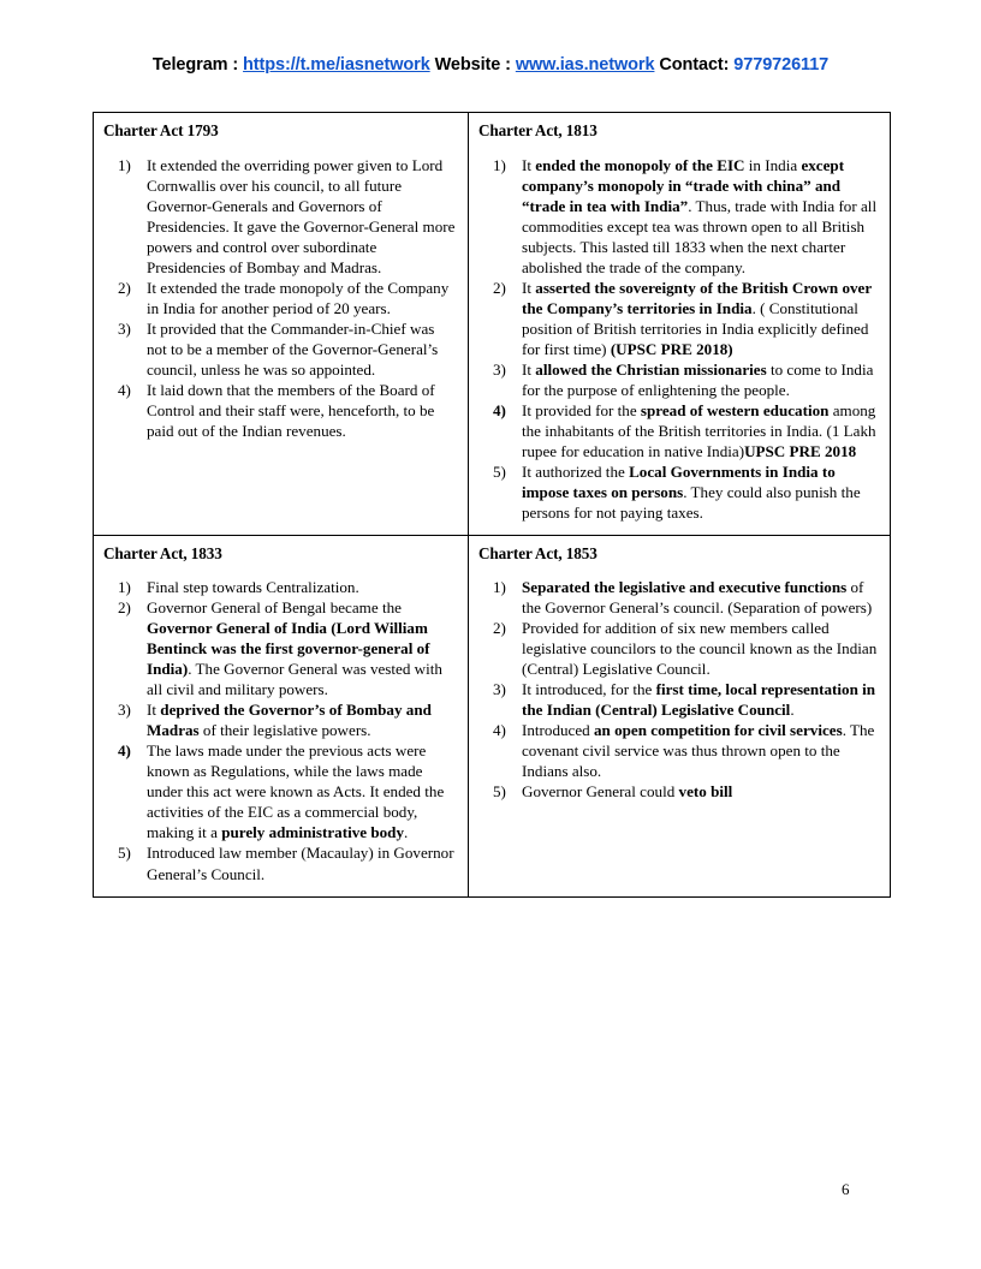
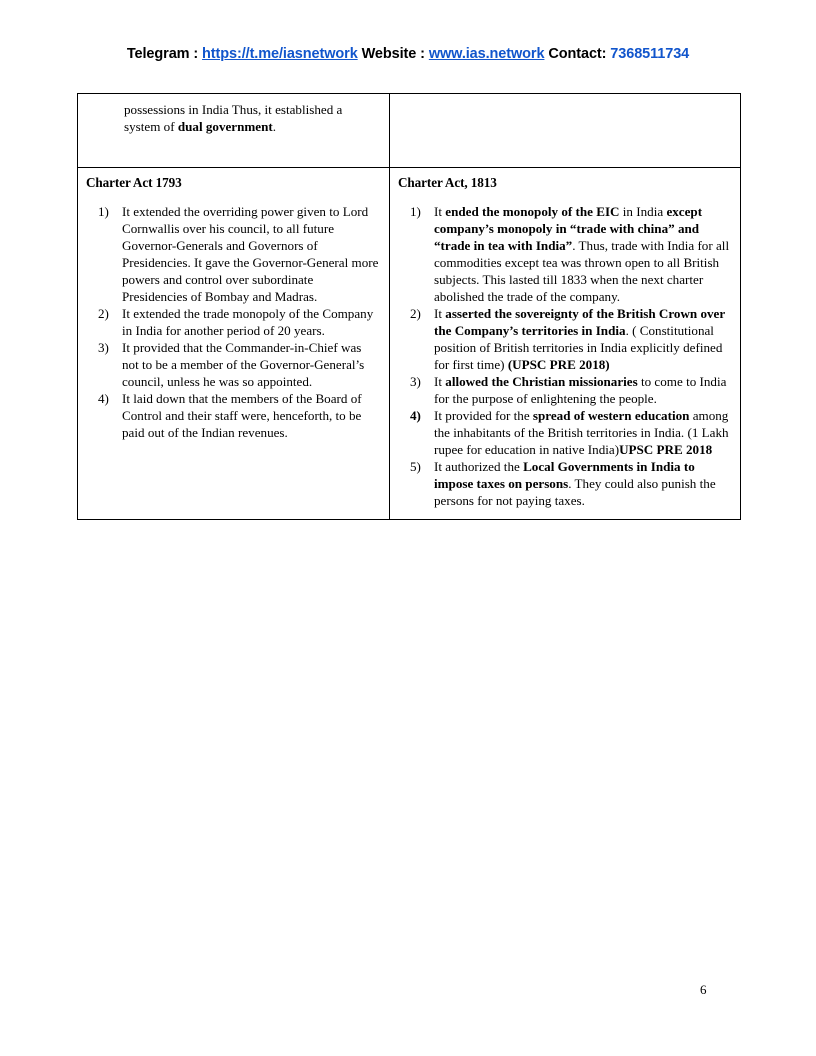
- Telegram : https://t.me/iasnetwork Website : www.ias.network Contact: 9779726117
+ Telegram : https://t.me/iasnetwork Website : www.ias.network Contact: 7368511734
+ possessions in India Thus, it established a system of dual government.
  Charter Act 1793 1) It extended the overriding power given to Lord Cornwallis over his council, to all future Governor-Generals and Governors of Presidencies. It gave the Governor-General more powers and control over subordinate Presidencies of Bombay and Madras.2) It extended the trade monopoly of the Company in India for another period of 20 years.3) It provided that the Commander-in-Chief was not to be a member of the Governor-General’s council, unless he was so appointed.4) It laid down that the members of the Board of Control and their staff were, henceforth, to be paid out of the Indian revenues.	Charter Act, 1813 1) It ended the monopoly of the EIC in India except company’s monopoly in “trade with china” and “trade in tea with India”. Thus, trade with India for all commodities except tea was thrown open to all British subjects. This lasted till 1833 when the next charter abolished the trade of the company.2) It asserted the sovereignty of the British Crown over the Company’s territories in India. ( Constitutional position of British territories in India explicitly defined for first time) (UPSC PRE 2018)3) It allowed the Christian missionaries to come to India for the purpose of enlightening the people.4) It provided for the spread of western education among the inhabitants of the British territories in India. (1 Lakh rupee for education in native India)UPSC PRE 20185) It authorized the Local Governments in India to impose taxes on persons. They could also punish the persons for not paying taxes.
- Charter Act, 1833 1) Final step towards Centralization.2) Governor General of Bengal became the Governor General of India (Lord William Bentinck was the first governor-general of India). The Governor General was vested with all civil and military powers.3) It deprived the Governor’s of Bombay and Madras of their legislative powers.4) The laws made under the previous acts were known as Regulations, while the laws made under this act were known as Acts. It ended the activities of the EIC as a commercial body, making it a purely administrative body.5) Introduced law member (Macaulay) in Governor General’s Council.	Charter Act, 1853 1) Separated the legislative and executive functions of the Governor General’s council. (Separation of powers)2) Provided for addition of six new members called legislative councilors to the council known as the Indian (Central) Legislative Council.3) It introduced, for the first time, local representation in the Indian (Central) Legislative Council.4) Introduced an open competition for civil services. The covenant civil service was thus thrown open to the Indians also.5) Governor General could veto bill
  6
